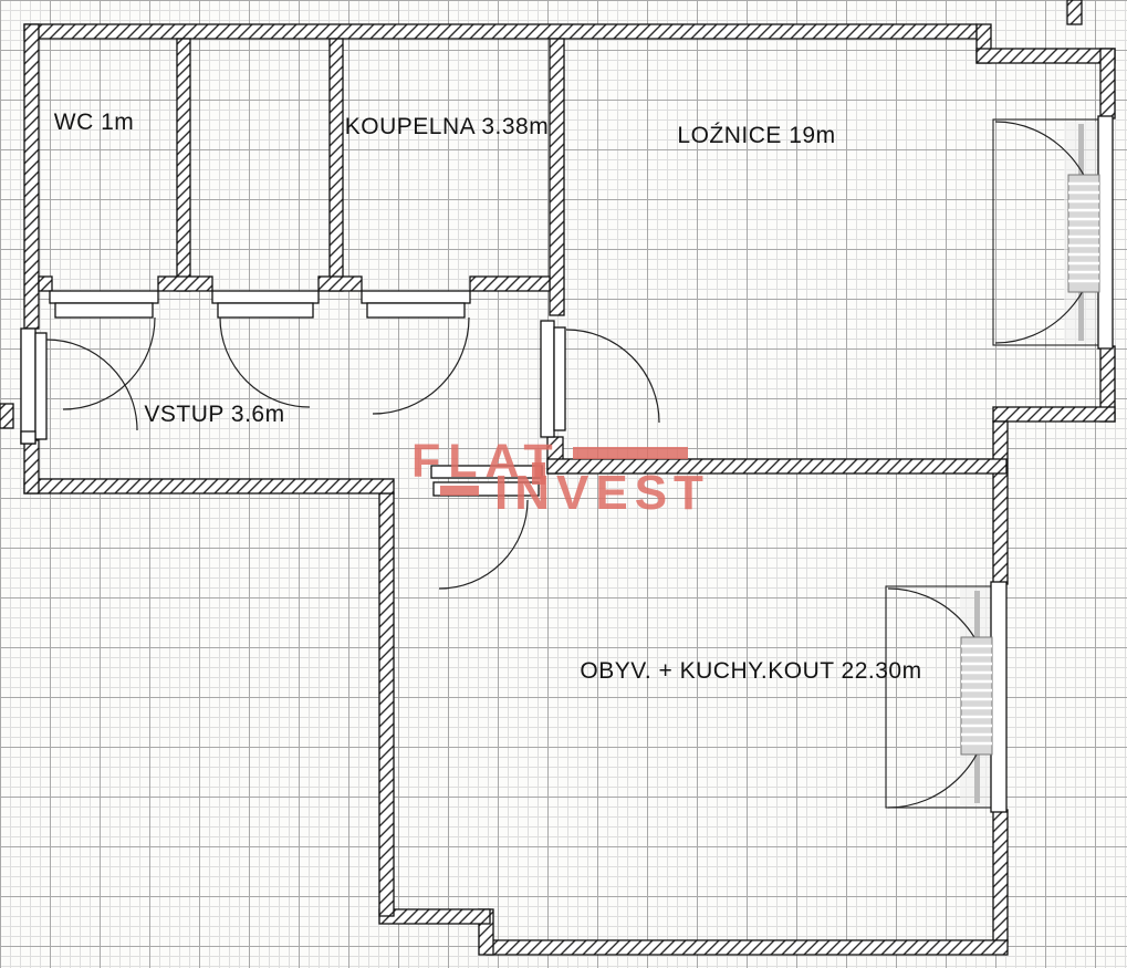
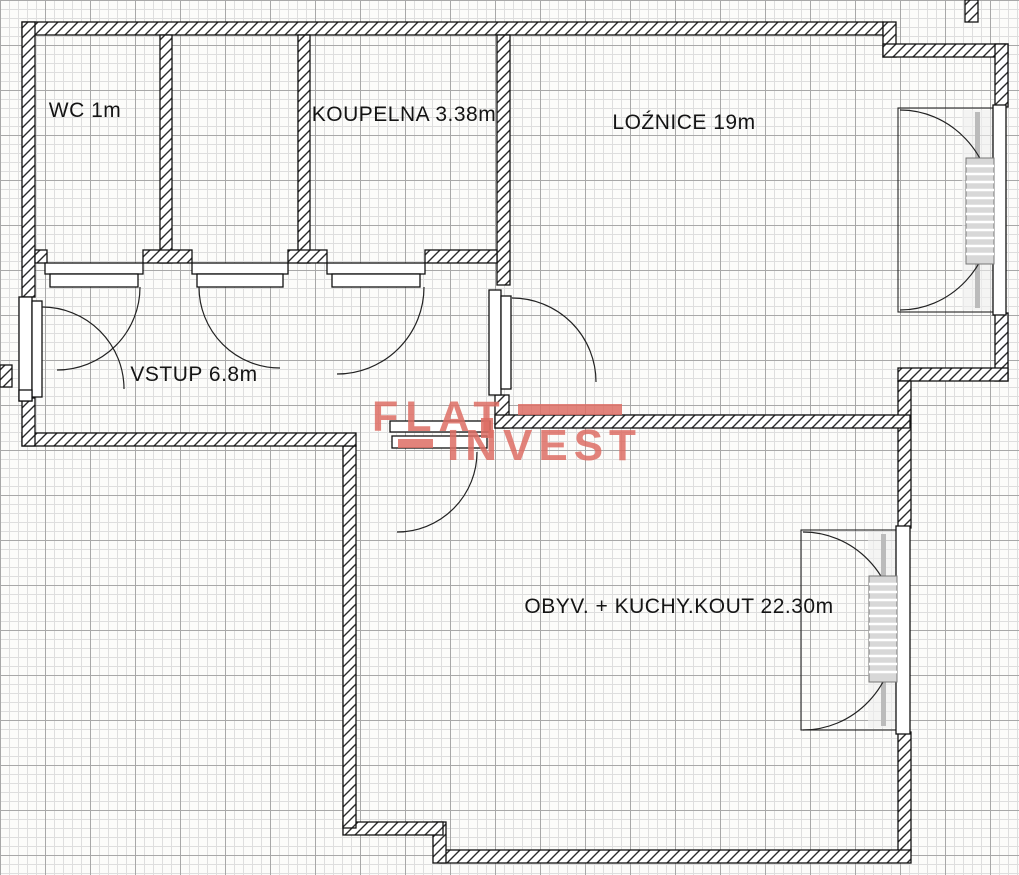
  WC 1m
  KOUPELNA 3.38m
  LOŹNICE 19m
- VSTUP 3.6m
+ VSTUP 6.8m
  OBYV. + KUCHY.KOUT 22.30m
  FLAT
  INVEST
